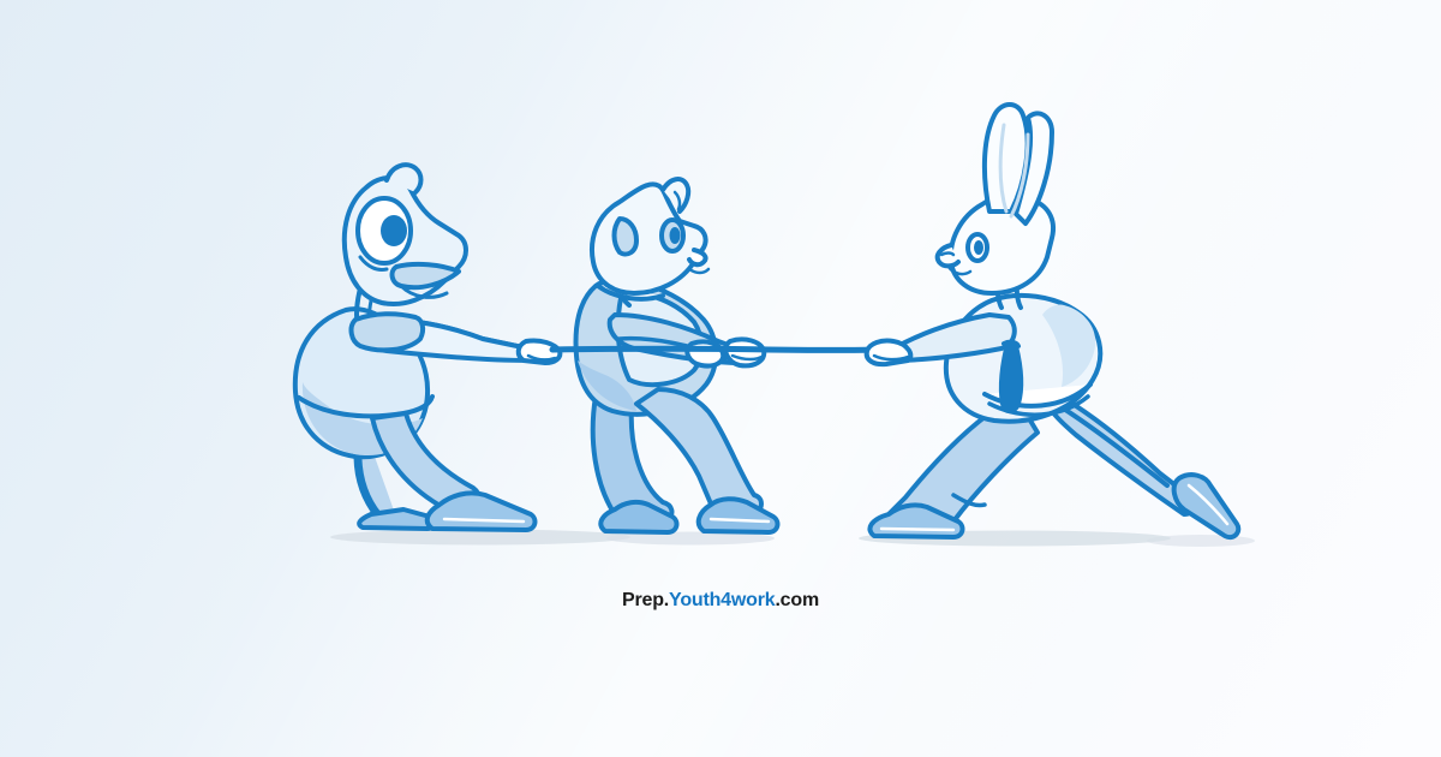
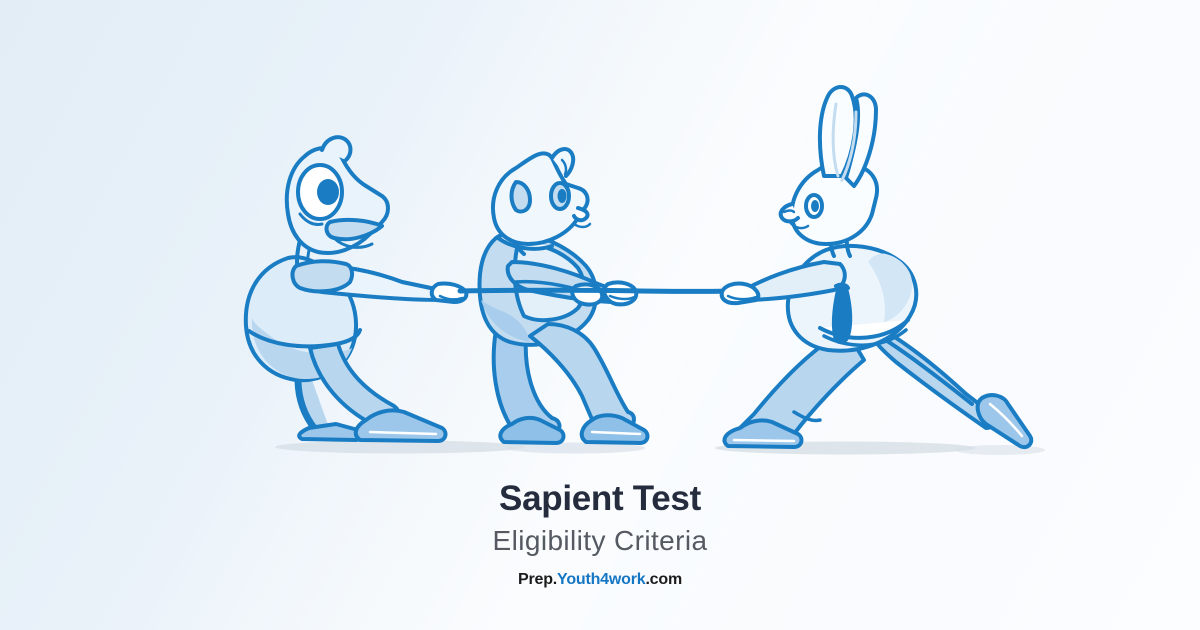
+ Sapient Test
+ Eligibility Criteria
  Prep.Youth4work.com
